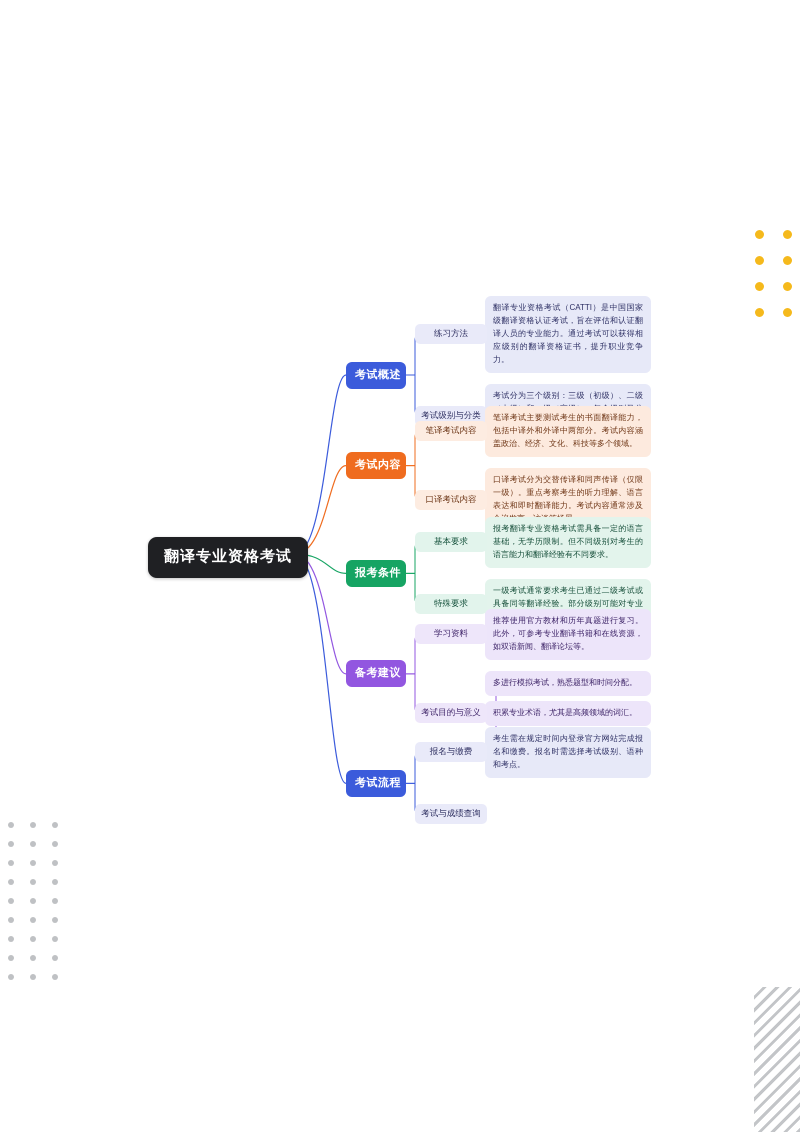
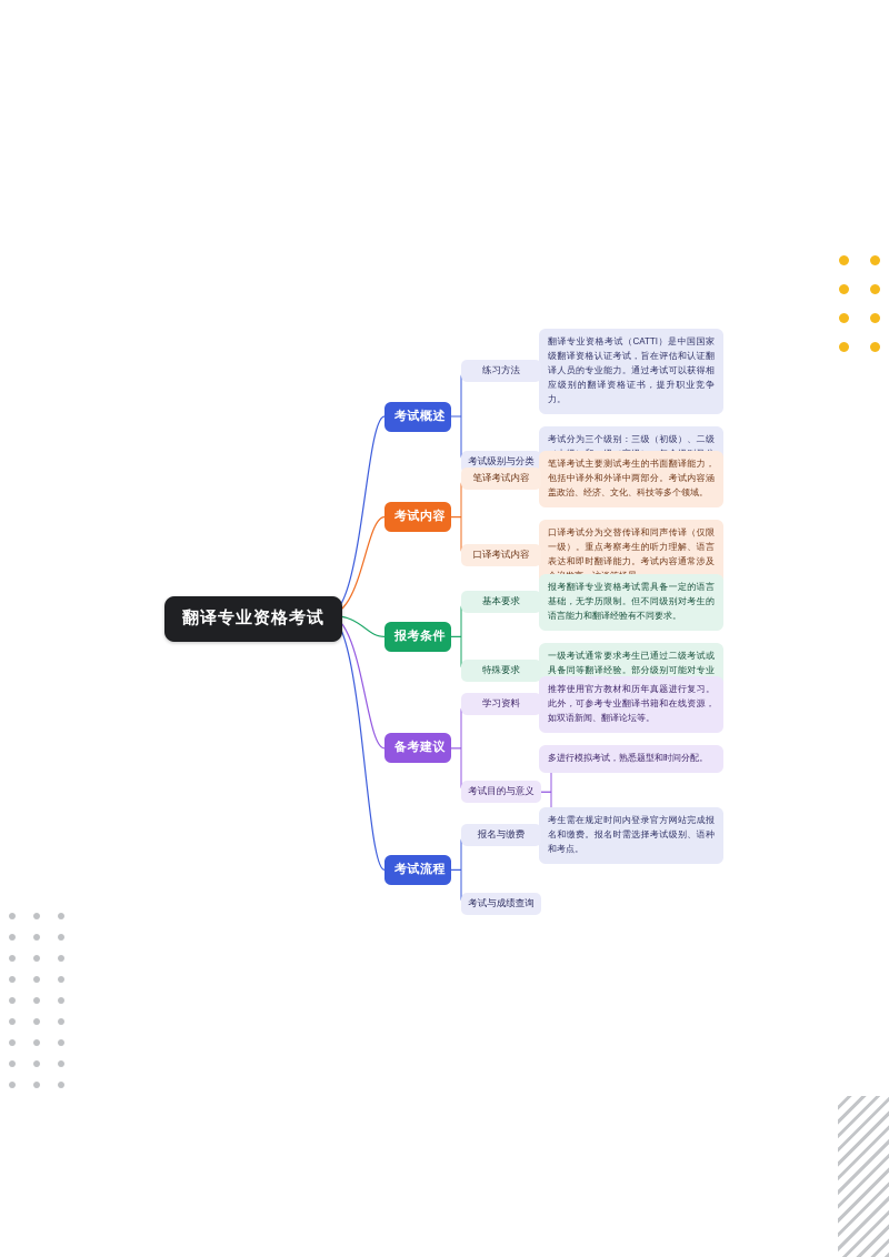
  翻译专业资格考试
  翻译专业资格考试（CATTI）是中国国家级翻译资格认证考试，旨在评估和认证翻译人员的专业能力。通过考试可以获得相应级别的翻译资格证书，提升职业竞争力。
  练习方法
  考试级别与分类
  考试概述
  笔译考试主要测试考生的书面翻译能力，包括中译外和外译中两部分。考试内容涵盖政治、经济、文化、科技等多个领域。
  笔译考试内容
  口译考试分为交替传译和同声传译（仅限一级）。重点考察考生的听力理解、语言表达和即时翻译能力。考试内容通常涉及
  口译考试内容
  考试内容
  报考翻译专业资格考试需具备一定的语言基础，无学历限制。但不同级别对考生的语言能力和翻译经验有不同要求。
  基本要求
  一级考试通常要求考生已通过二级考试或具备同等翻译经验。部分级别可能对专业
  特殊要求
  报考条件
  推荐使用官方教材和历年真题进行复习。此外，可参考专业翻译书籍和在线资源，如双语新闻、翻译论坛等。
  学习资料
  多进行模拟考试，熟悉题型和时间分配。
- 积累专业术语，尤其是高频领域的词汇。
  考试目的与意义
  备考建议
  考生需在规定时间内登录官方网站完成报名和缴费。报名时需选择考试级别、语种和考点。
  报名与缴费
  考试与成绩查询
  考试流程
